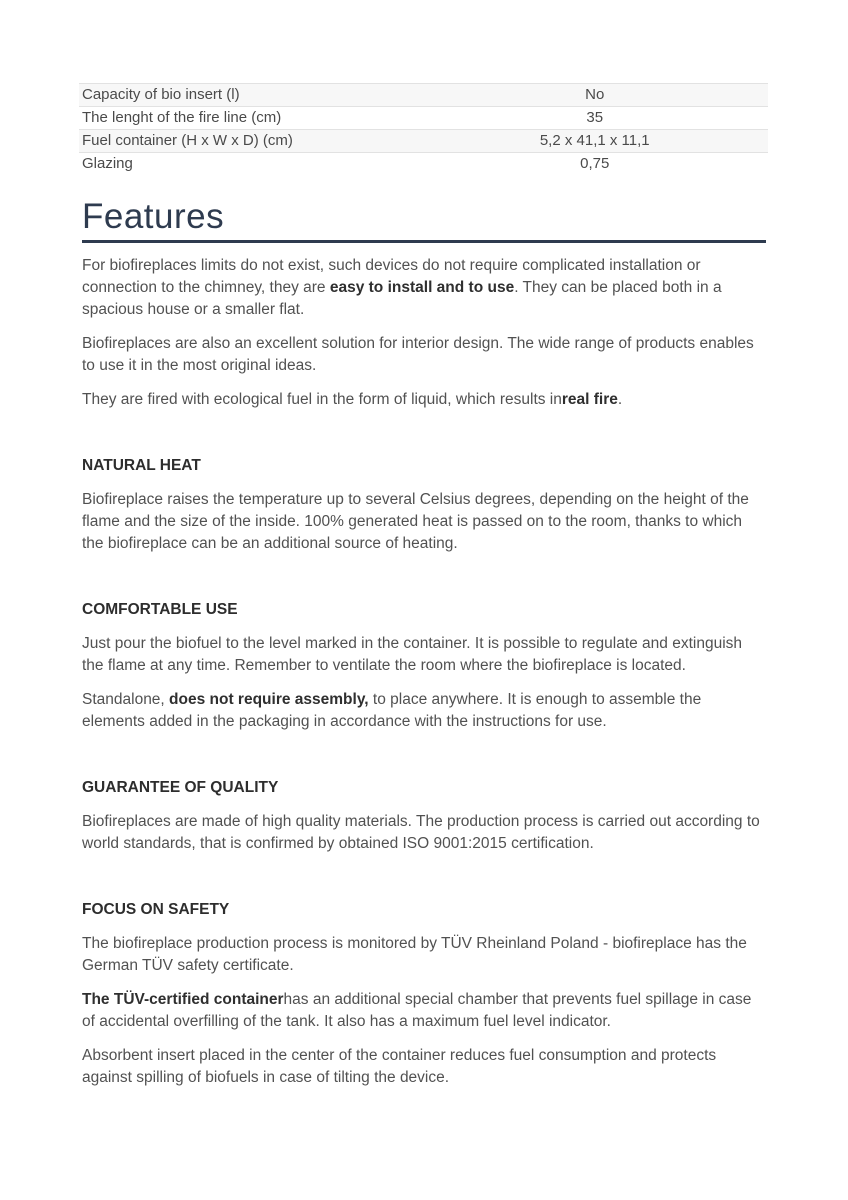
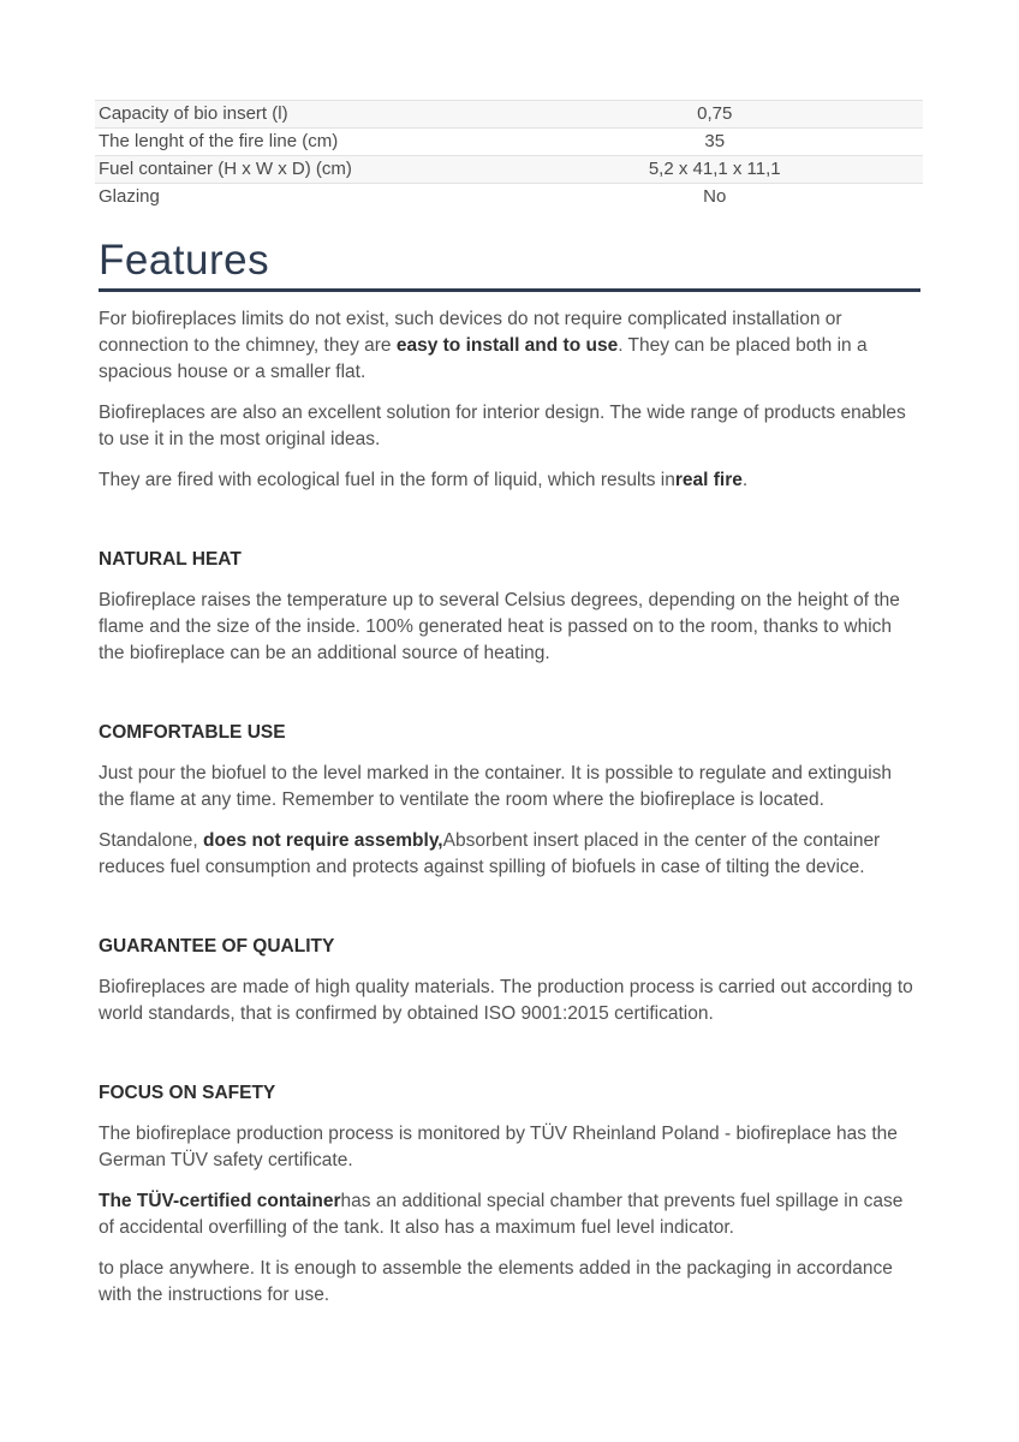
- Capacity of bio insert (l)	No
+ Capacity of bio insert (l)	0,75
  The lenght of the fire line (cm)	35
  Fuel container (H x W x D) (cm)	5,2 x 41,1 x 11,1
- Glazing	0,75
+ Glazing	No
  Features
  For biofireplaces limits do not exist, such devices do not require complicated installation or connection to the chimney, they are easy to install and to use. They can be placed both in a spacious house or a smaller flat.
  Biofireplaces are also an excellent solution for interior design. The wide range of products enables to use it in the most original ideas.
  They are fired with ecological fuel in the form of liquid, which results inreal fire.
  NATURAL HEAT
  Biofireplace raises the temperature up to several Celsius degrees, depending on the height of the flame and the size of the inside. 100% generated heat is passed on to the room, thanks to which the biofireplace can be an additional source of heating.
  COMFORTABLE USE
  Just pour the biofuel to the level marked in the container. It is possible to regulate and extinguish the flame at any time. Remember to ventilate the room where the biofireplace is located.
- Standalone, does not require assembly, to place anywhere. It is enough to assemble the elements added in the packaging in accordance with the instructions for use.
+ Standalone, does not require assembly,Absorbent insert placed in the center of the container reduces fuel consumption and protects against spilling of biofuels in case of tilting the device.
  GUARANTEE OF QUALITY
  Biofireplaces are made of high quality materials. The production process is carried out according to world standards, that is confirmed by obtained ISO 9001:2015 certification.
  FOCUS ON SAFETY
  The biofireplace production process is monitored by TÜV Rheinland Poland - biofireplace has the German TÜV safety certificate.
  The TÜV-certified containerhas an additional special chamber that prevents fuel spillage in case of accidental overfilling of the tank. It also has a maximum fuel level indicator.
- Absorbent insert placed in the center of the container reduces fuel consumption and protects against spilling of biofuels in case of tilting the device.
+ to place anywhere. It is enough to assemble the elements added in the packaging in accordance with the instructions for use.
